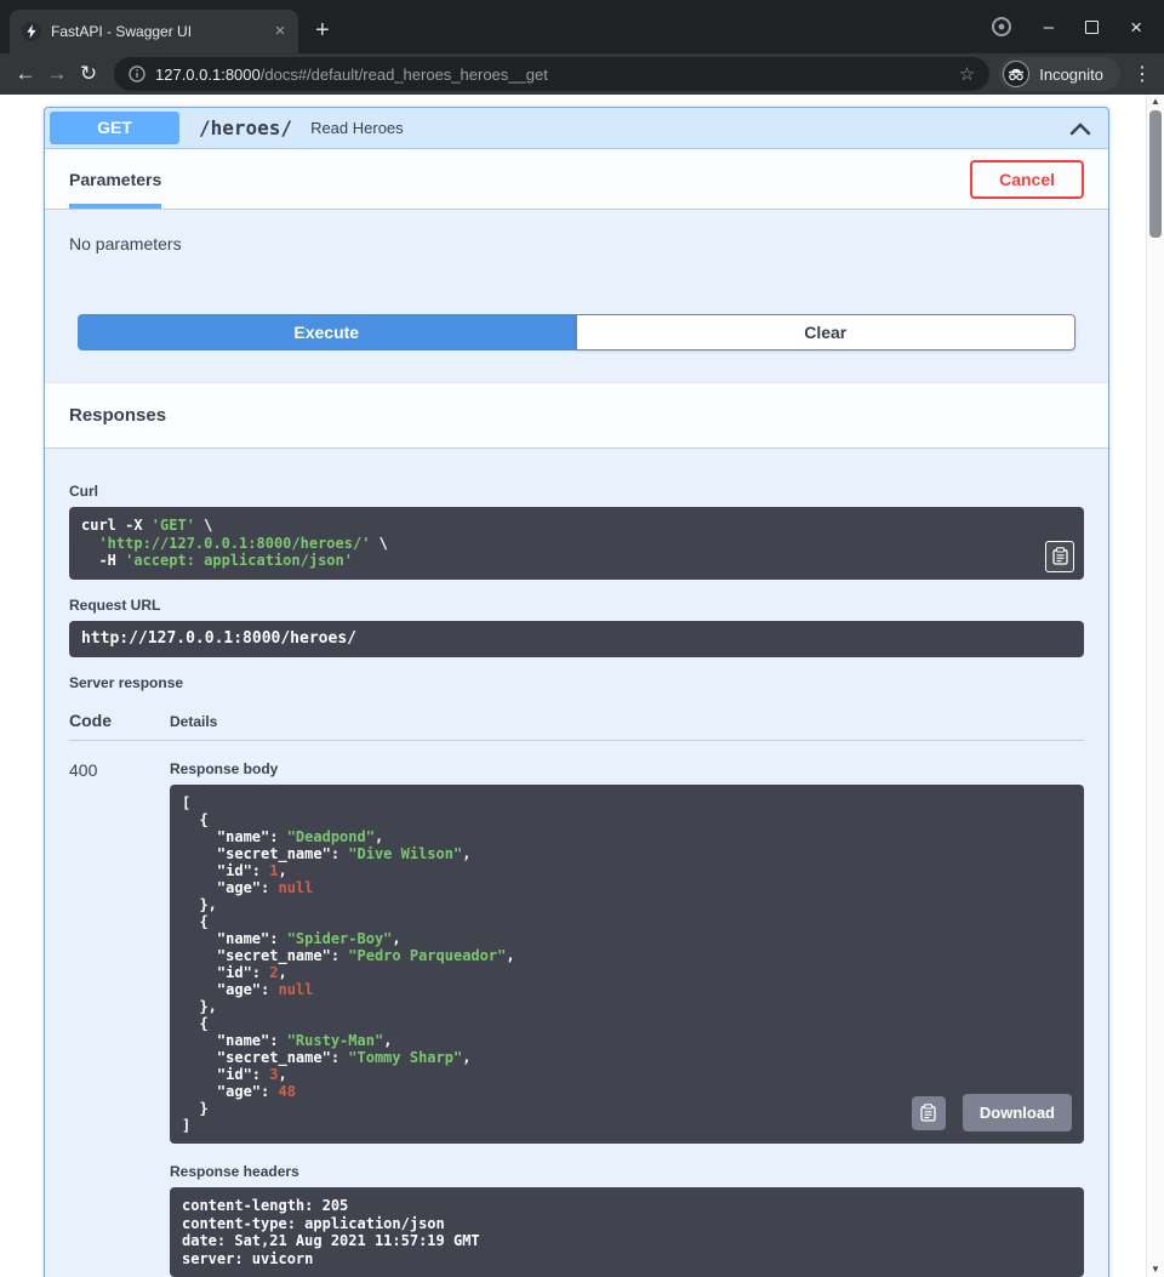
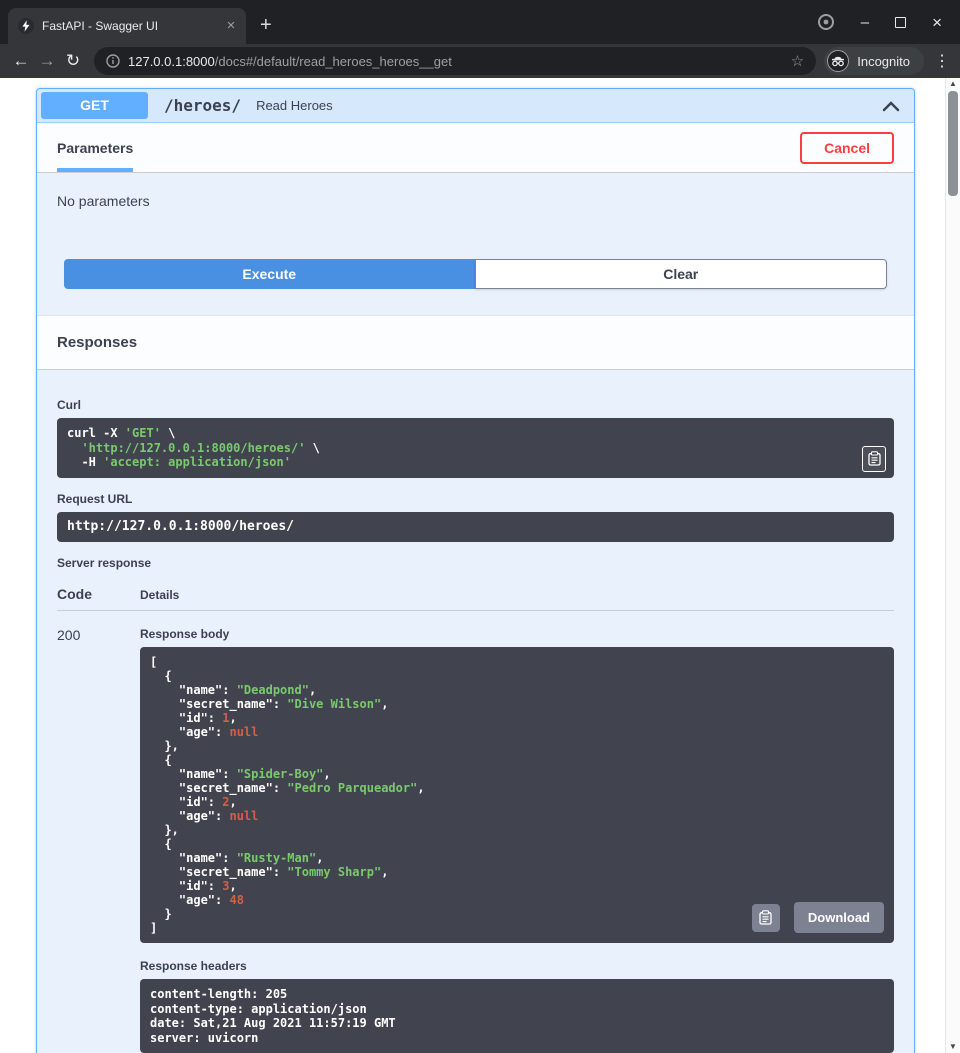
  FastAPI - Swagger UI
  ×
  +
  –
  ×
  ←
  →
  ↻
  127.0.0.1:8000
  /docs#/default/read_heroes_heroes__get
  ☆
  Incognito
  ⋮
  GET
  /heroes/
  Read Heroes
  Parameters
  Cancel
  No parameters
  Execute
  Clear
  Responses
  Curl
  curl -X 'GET' \
  'http://127.0.0.1:8000/heroes/' \
  -H 'accept: application/json'
  Request URL
  http://127.0.0.1:8000/heroes/
  Server response
  Code
  Details
- 400
+ 200
  Response body
  [
  {
  "name": "Deadpond",
  "secret_name": "Dive Wilson",
  "id": 1,
  "age": null
  },
  {
  "name": "Spider-Boy",
  "secret_name": "Pedro Parqueador",
  "id": 2,
  "age": null
  },
  {
  "name": "Rusty-Man",
  "secret_name": "Tommy Sharp",
  "id": 3,
  "age": 48
  }
  ]
  Download
  Response headers
  content-length: 205
  content-type: application/json
  date: Sat,21 Aug 2021 11:57:19 GMT
  server: uvicorn
  ▲
  ▼
